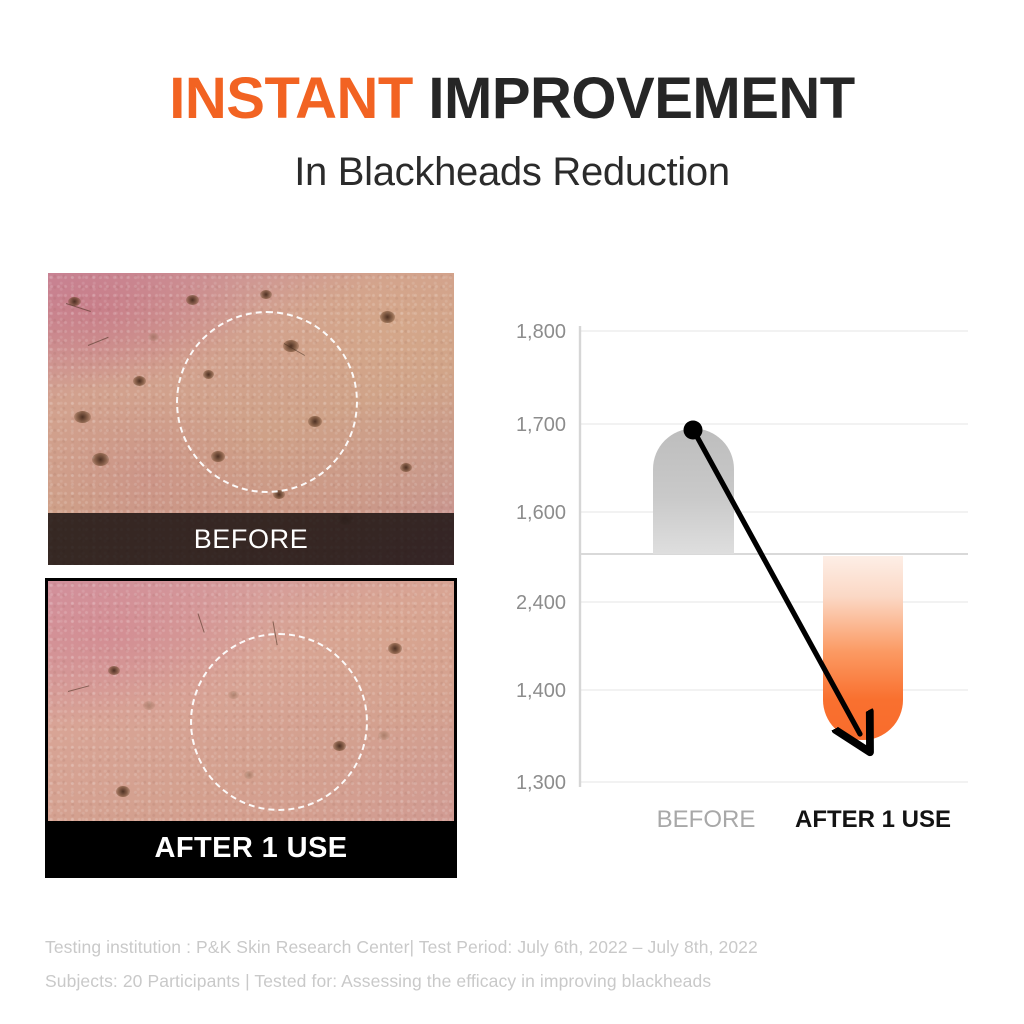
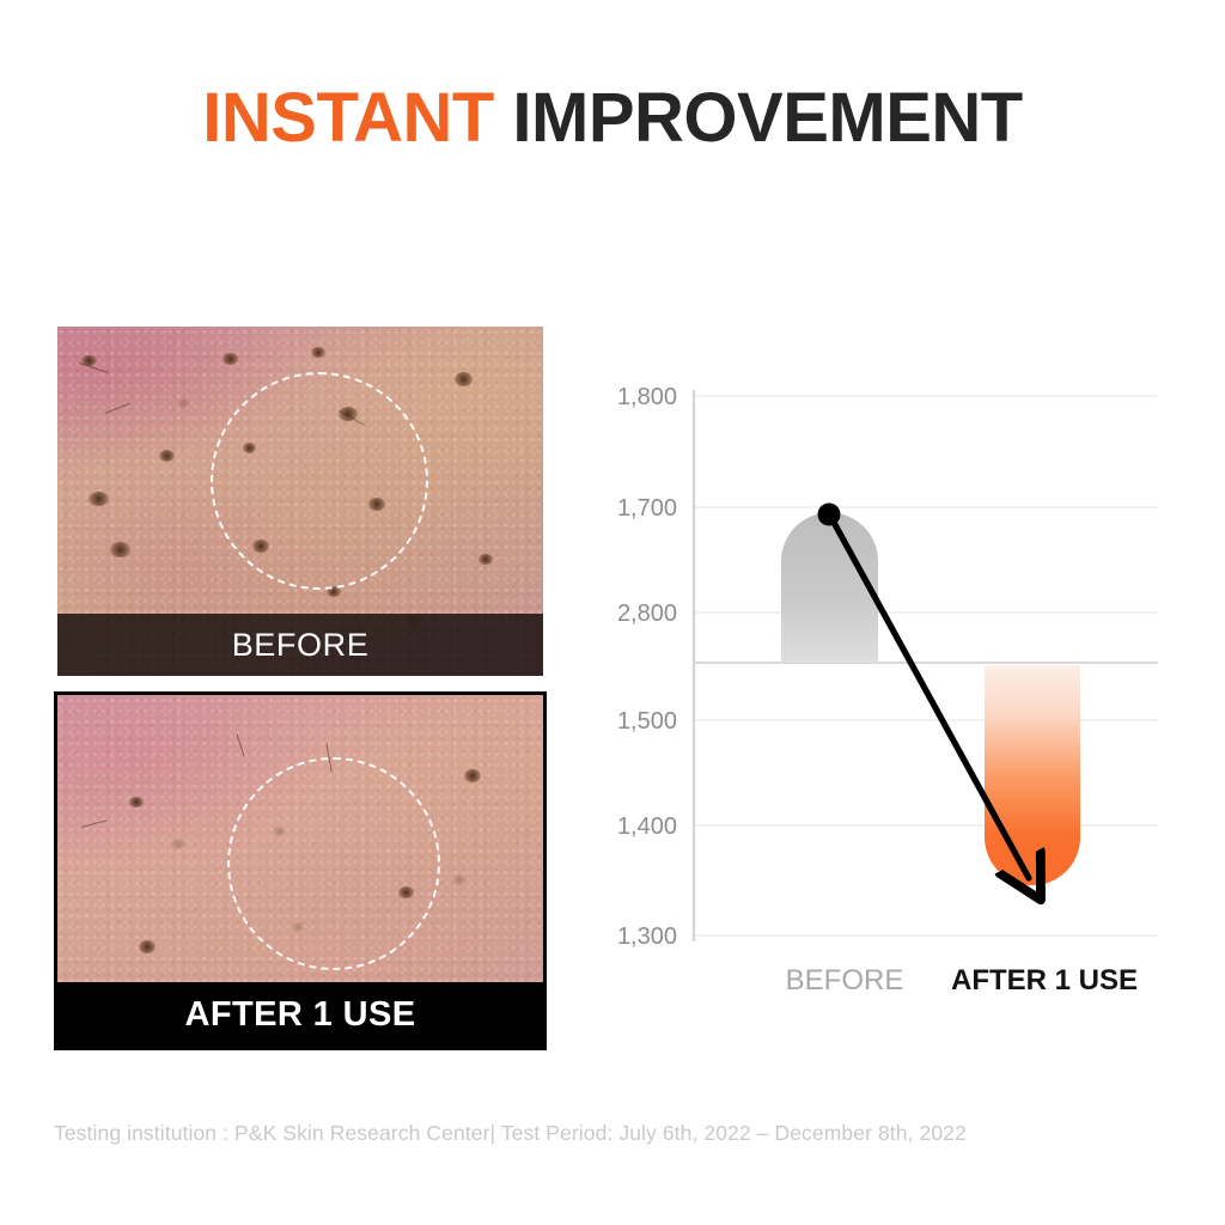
  INSTANT IMPROVEMENT
- In Blackheads Reduction
  BEFORE
  AFTER 1 USE
  1,800
  1,700
- 1,600
+ 2,800
- 2,400
+ 1,500
  1,400
  1,300
  BEFORE
  AFTER 1 USE
- Testing institution : P&K Skin Research Center| Test Period: July 6th, 2022 – July 8th, 2022
+ Testing institution : P&K Skin Research Center| Test Period: July 6th, 2022 – December 8th, 2022
- Subjects: 20 Participants | Tested for: Assessing the efficacy in improving blackheads
